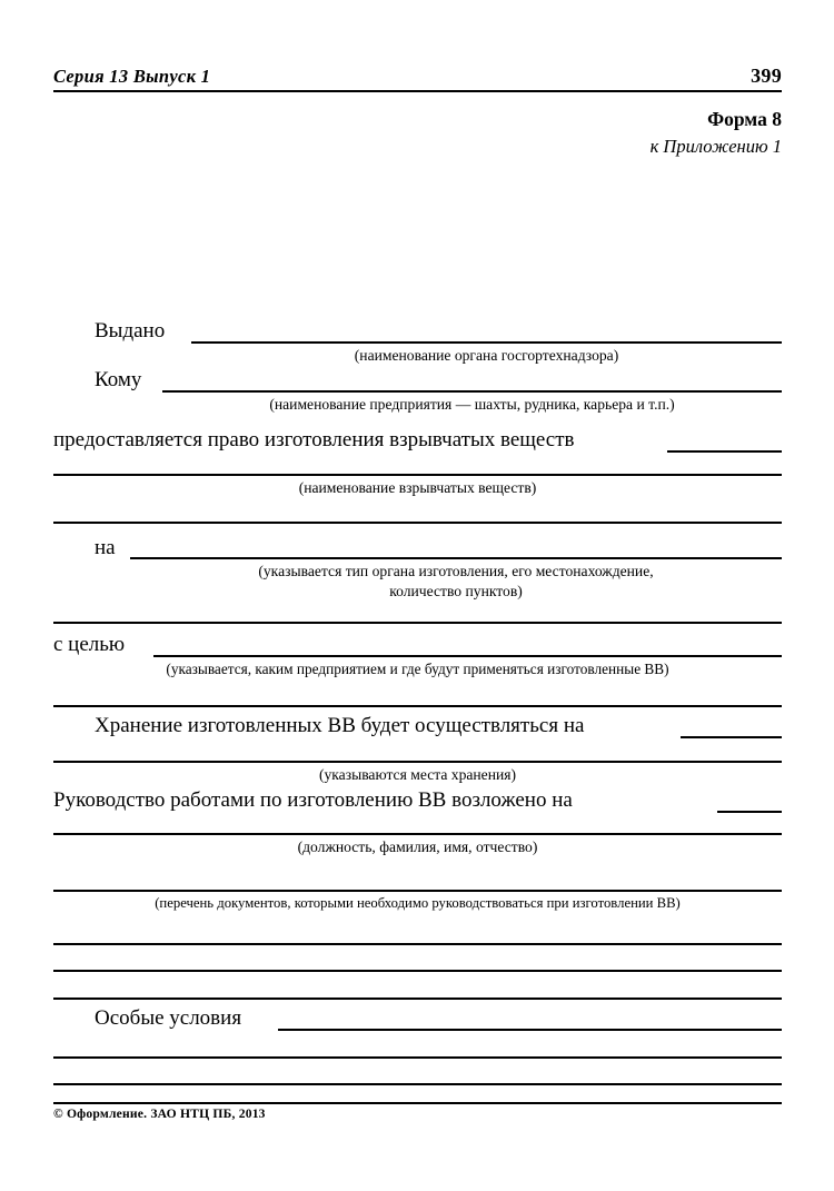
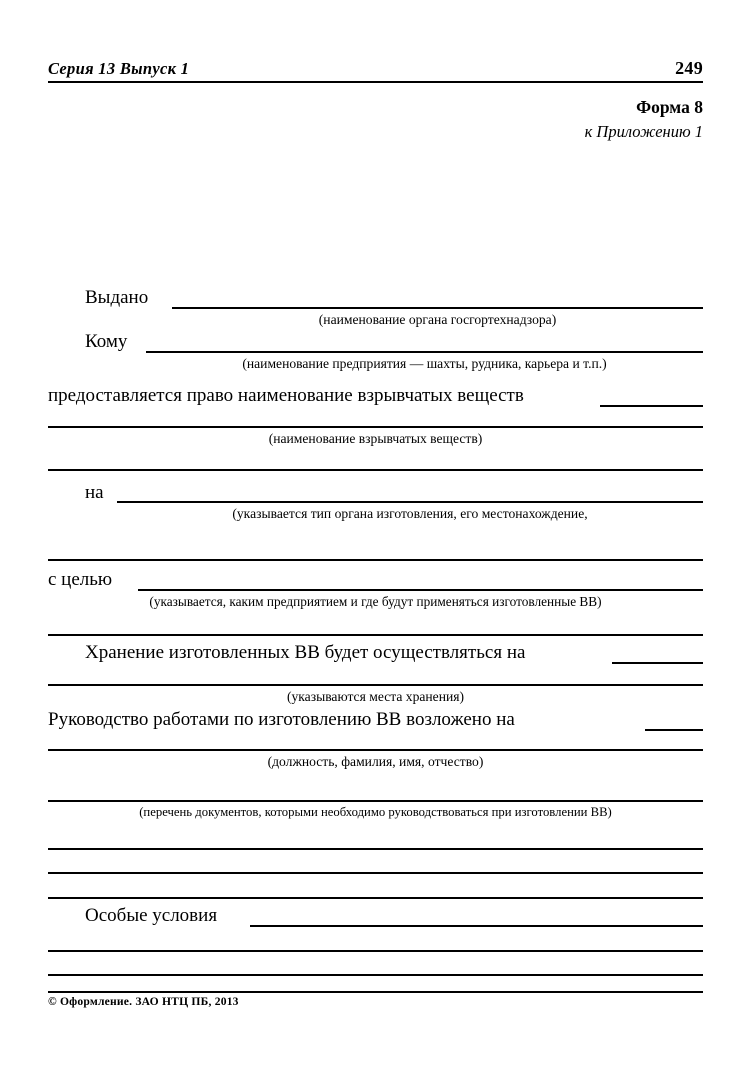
  Серия 13 Выпуск 1
- 399
+ 249
  Форма 8
  к Приложению 1
  Выдано
  (наименование органа госгортехнадзора)
  Кому
  (наименование предприятия — шахты, рудника, карьера и т.п.)
- предоставляется право изготовления взрывчатых веществ
+ предоставляется право наименование взрывчатых веществ
  (наименование взрывчатых веществ)
  на
  (указывается тип органа изготовления, его местонахождение,
- количество пунктов)
  с целью
  (указывается, каким предприятием и где будут применяться изготовленные ВВ)
  Хранение изготовленных ВВ будет осуществляться на
  (указываются места хранения)
  Руководство работами по изготовлению ВВ возложено на
  (должность, фамилия, имя, отчество)
  (перечень документов, которыми необходимо руководствоваться при изготовлении ВВ)
  Особые условия
  © Оформление. ЗАО НТЦ ПБ, 2013
